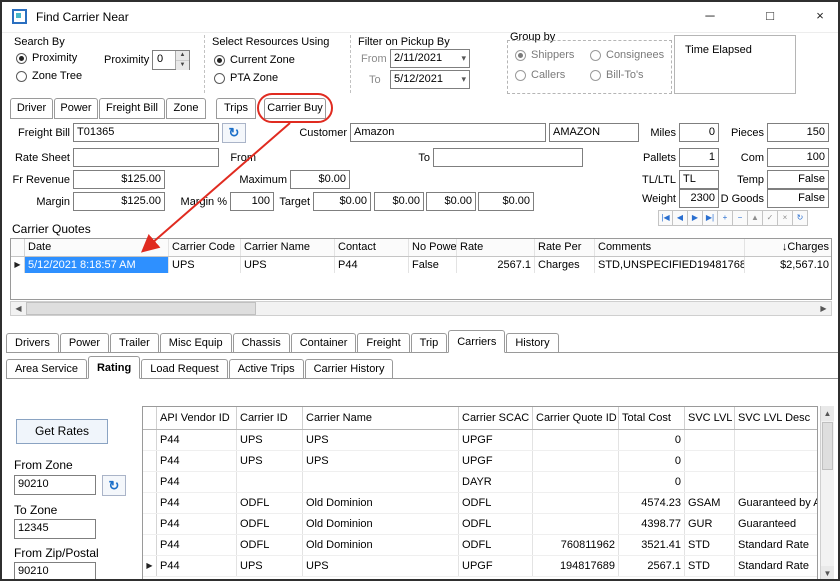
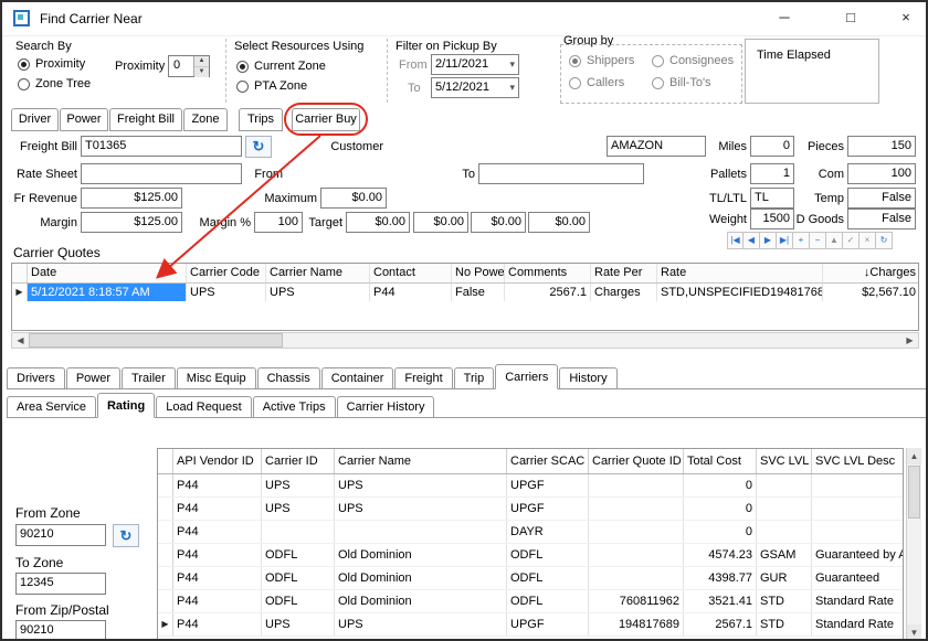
  Find Carrier Near
  ─
  □
  ×
  Search By
  Proximity
  Zone Tree
  Proximity
  0
  Select Resources Using
  Current Zone
  PTA Zone
  Filter on Pickup By
  From
  2/11/2021
  ▾
  To
  5/12/2021
  ▾
  Group by
  Shippers
  Consignees
  Callers
  Bill-To's
  Time Elapsed
  Driver
  Power
  Freight Bill
  Zone
  Trips
  Carrier Buy
  Freight Bill
  T01365
  ↻
  Customer
- Amazon
  AMAZON
  Miles
  0
  Pieces
  150
  Rate Sheet
  From
  To
  Pallets
  1
  Com
  100
  Fr Revenue
  $125.00
  Maximum
  $0.00
  TL/LTL
  TL
  Temp
  False
  Margin
  $125.00
  Margin %
  100
  Target
  $0.00
  $0.00
  $0.00
  $0.00
  Weight
- 2300
+ 1500
  D Goods
  False
  |◀
  ◀
  ▶
  ▶|
  +
  −
  ▲
  ✓
  ×
  ↻
  Carrier Quotes
  Date
  Carrier Code
  Carrier Name
  Contact
  No Powe
- Rate
+ Comments
  Rate Per
- Comments
+ Rate
  ↓Charges
  ▶
  5/12/2021 8:18:57 AM
  UPS
  UPS
  P44
  False
  2567.1
  Charges
  STD,UNSPECIFIED19481768
  $2,567.10
  ◀
  ▶
  Drivers
  Power
  Trailer
  Misc Equip
  Chassis
  Container
  Freight
  Trip
  Carriers
  History
  Area Service
  Rating
  Load Request
  Active Trips
  Carrier History
- Get Rates
  From Zone
  90210
  ↻
  To Zone
  12345
  From Zip/Postal
  90210
  API Vendor ID
  Carrier ID
  Carrier Name
  Carrier SCAC
  Carrier Quote ID
  Total Cost
  SVC LVL
  SVC LVL Desc
  P44
  UPS
  UPS
  UPGF
  0
  P44
  UPS
  UPS
  UPGF
  0
  P44
  DAYR
  0
  P44
  ODFL
  Old Dominion
  ODFL
  4574.23
  GSAM
  Guaranteed by A
  P44
  ODFL
  Old Dominion
  ODFL
  4398.77
  GUR
  Guaranteed
  P44
  ODFL
  Old Dominion
  ODFL
  760811962
  3521.41
  STD
  Standard Rate
  ▶
  P44
  UPS
  UPS
  UPGF
  194817689
  2567.1
  STD
  Standard Rate
  ▲
  ▼
